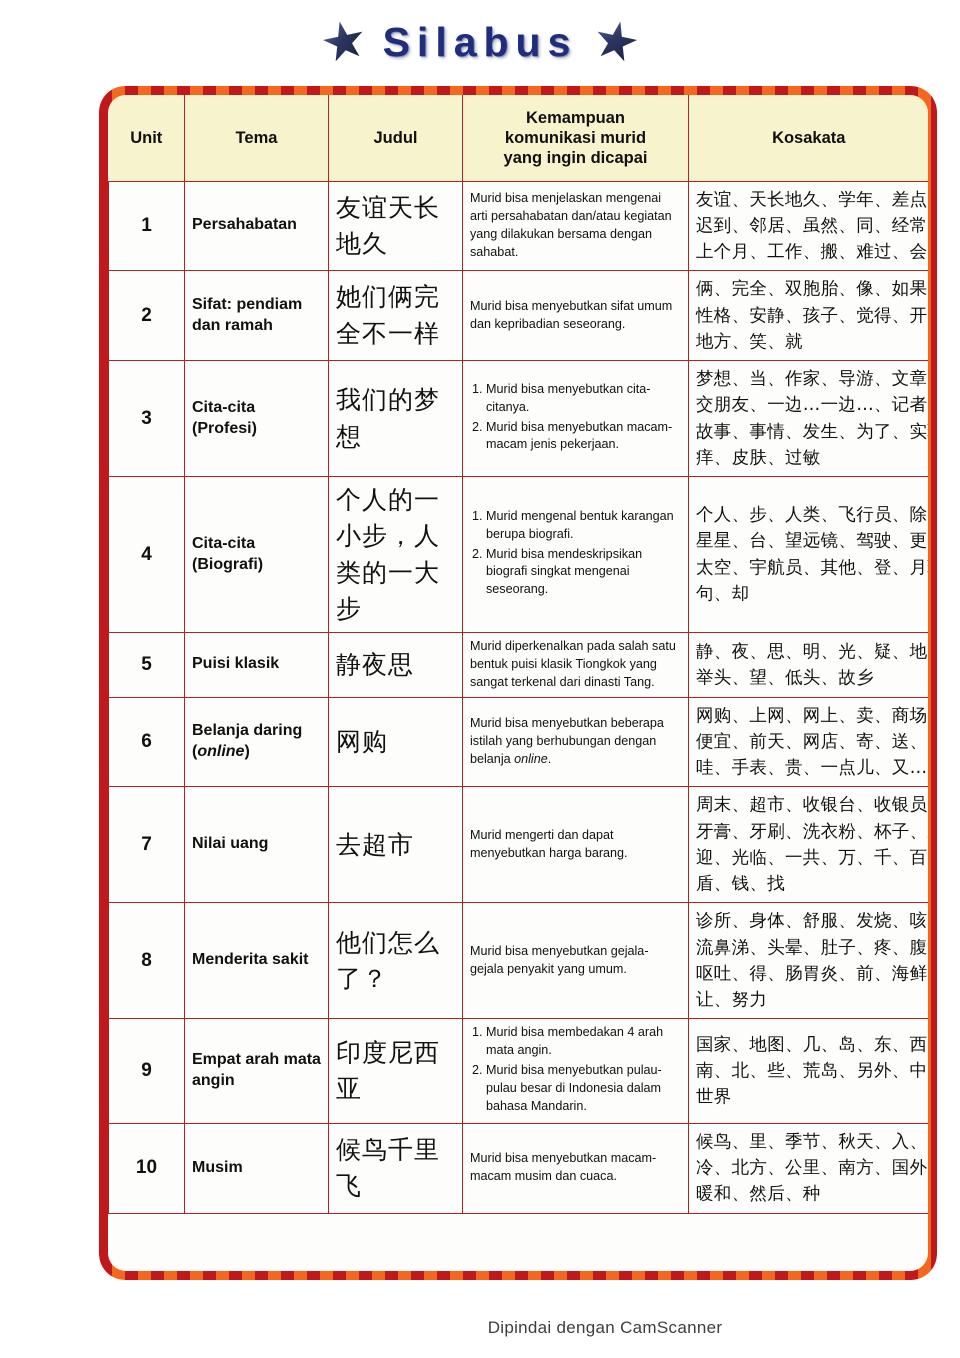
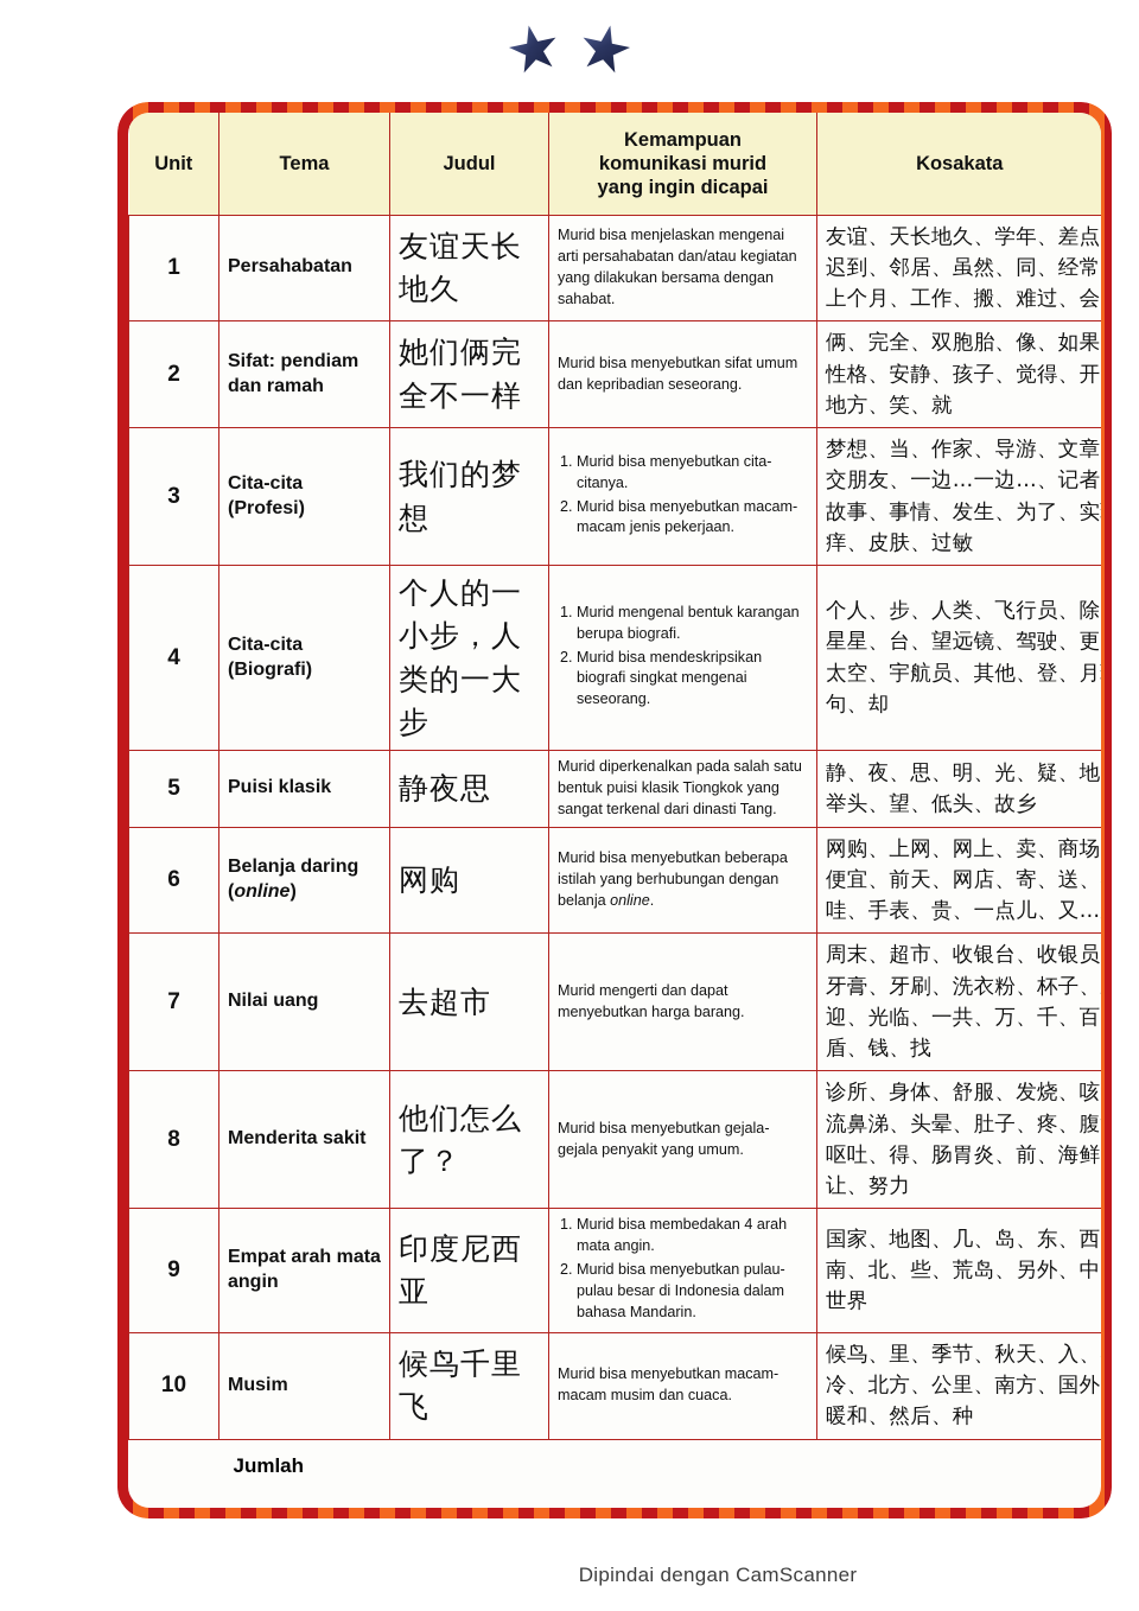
- Silabus
  Unit	Tema	Judul	Kemampuan komunikasi murid yang ingin dicapai	Kosakata
  1	Persahabatan	友谊天长地久	Murid bisa menjelaskan mengenai arti persahabatan dan/atau kegiatan yang dilakukan bersama dengan sahabat.	友谊、天长地久、学年、差点迟到、邻居、虽然、同、经常上个月、工作、搬、难过、会
  2	Sifat: pendiam dan ramah	她们俩完全不一样	Murid bisa menyebutkan sifat umum dan kepribadian seseorang.	俩、完全、双胞胎、像、如果性格、安静、孩子、觉得、开地方、笑、就
  3	Cita-cita (Profesi)	我们的梦想	Murid bisa menyebutkan cita-citanya.Murid bisa menyebutkan macam-macam jenis pekerjaan.	梦想、当、作家、导游、文章交朋友、一边…一边…、记者故事、事情、发生、为了、实痒、皮肤、过敏
  4	Cita-cita (Biografi)	个人的一小步，人类的一大步	Murid mengenal bentuk karangan berupa biografi.Murid bisa mendeskripsikan biografi singkat mengenai seseorang.	个人、步、人类、飞行员、除星星、台、望远镜、驾驶、更太空、宇航员、其他、登、月句、却
  5	Puisi klasik	静夜思	Murid diperkenalkan pada salah satu bentuk puisi klasik Tiongkok yang sangat terkenal dari dinasti Tang.	静、夜、思、明、光、疑、地举头、望、低头、故乡
  6	Belanja daring (online)	网购	Murid bisa menyebutkan beberapa istilah yang berhubungan dengan belanja online.	网购、上网、网上、卖、商场便宜、前天、网店、寄、送、哇、手表、贵、一点儿、又…
  7	Nilai uang	去超市	Murid mengerti dan dapat menyebutkan harga barang.	周末、超市、收银台、收银员牙膏、牙刷、洗衣粉、杯子、迎、光临、一共、万、千、百盾、钱、找
  8	Menderita sakit	他们怎么了？	Murid bisa menyebutkan gejala-gejala penyakit yang umum.	诊所、身体、舒服、发烧、咳流鼻涕、头晕、肚子、疼、腹呕吐、得、肠胃炎、前、海鲜让、努力
  9	Empat arah mata angin	印度尼西亚	Murid bisa membedakan 4 arah mata angin.Murid bisa menyebutkan pulau-pulau besar di Indonesia dalam bahasa Mandarin.	国家、地图、几、岛、东、西南、北、些、荒岛、另外、中世界
  10	Musim	候鸟千里飞	Murid bisa menyebutkan macam-macam musim dan cuaca.	候鸟、里、季节、秋天、入、冷、北方、公里、南方、国外暖和、然后、种
+ 	Jumlah
  Dipindai dengan CamScanner
